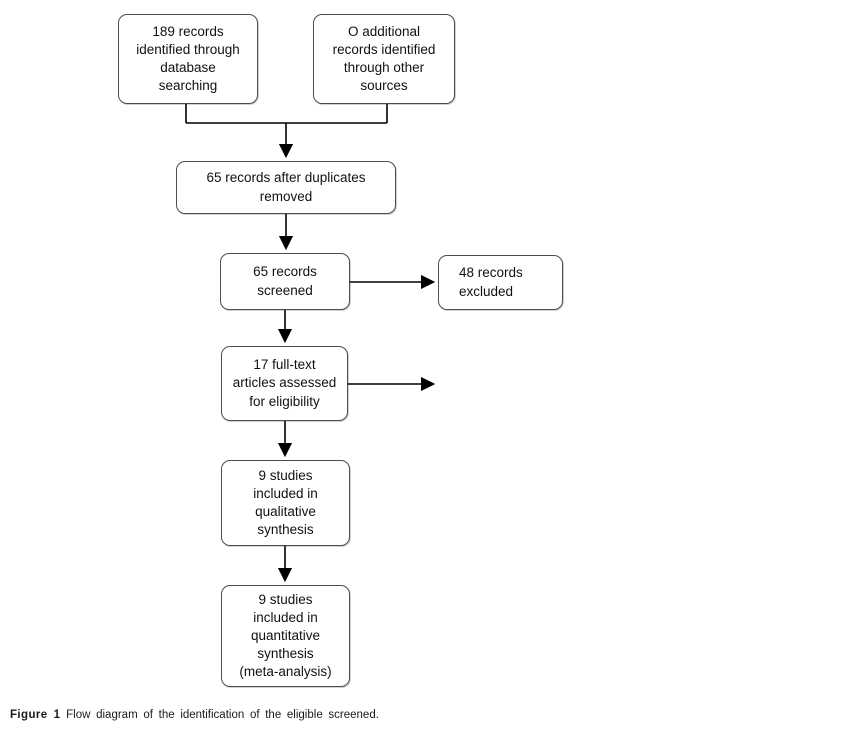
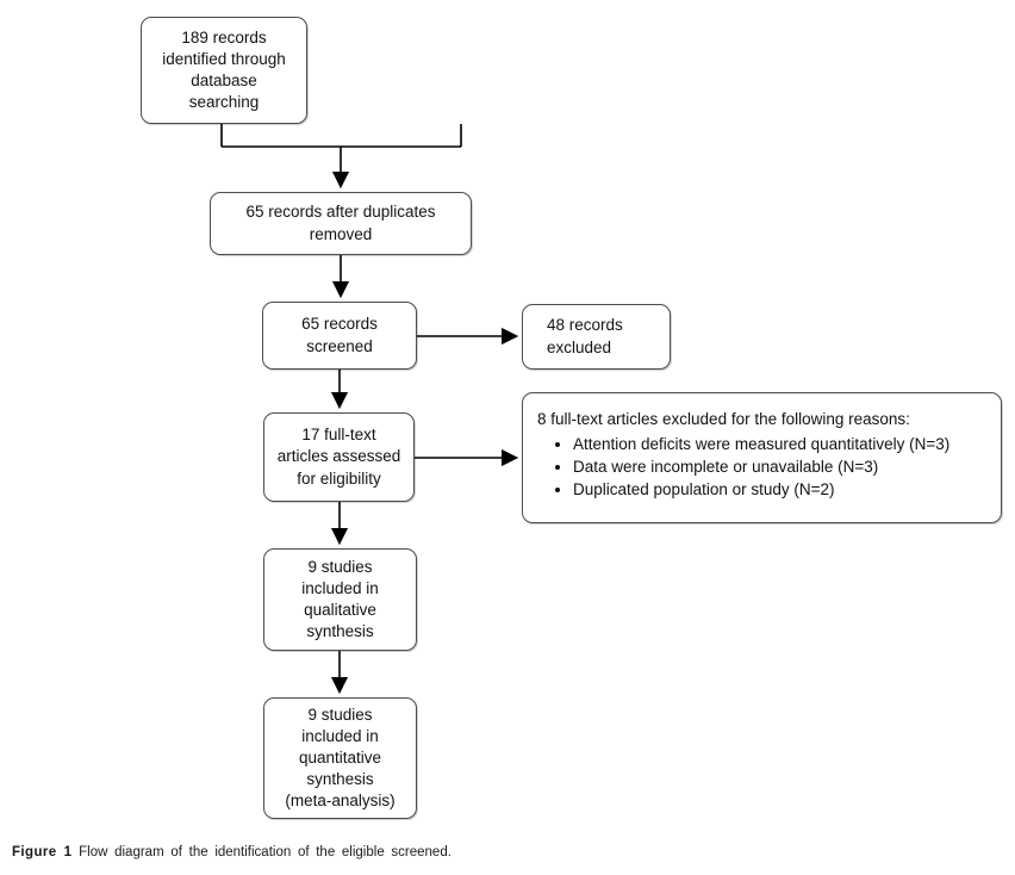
  189 records
  identified through
  database
  searching
- O additional
- records identified
- through other
- sources
  65 records after duplicates
  removed
  65 records
  screened
  48 records
  excluded
  17 full-text
  articles assessed
  for eligibility
+ 8 full-text articles excluded for the following reasons:
+ Attention deficits were measured quantitatively (N=3)
+ Data were incomplete or unavailable (N=3)
+ Duplicated population or study (N=2)
  9 studies
  included in
  qualitative
  synthesis
  9 studies
  included in
  quantitative
  synthesis
  (meta-analysis)
  Figure 1 Flow diagram of the identification of the eligible screened.
